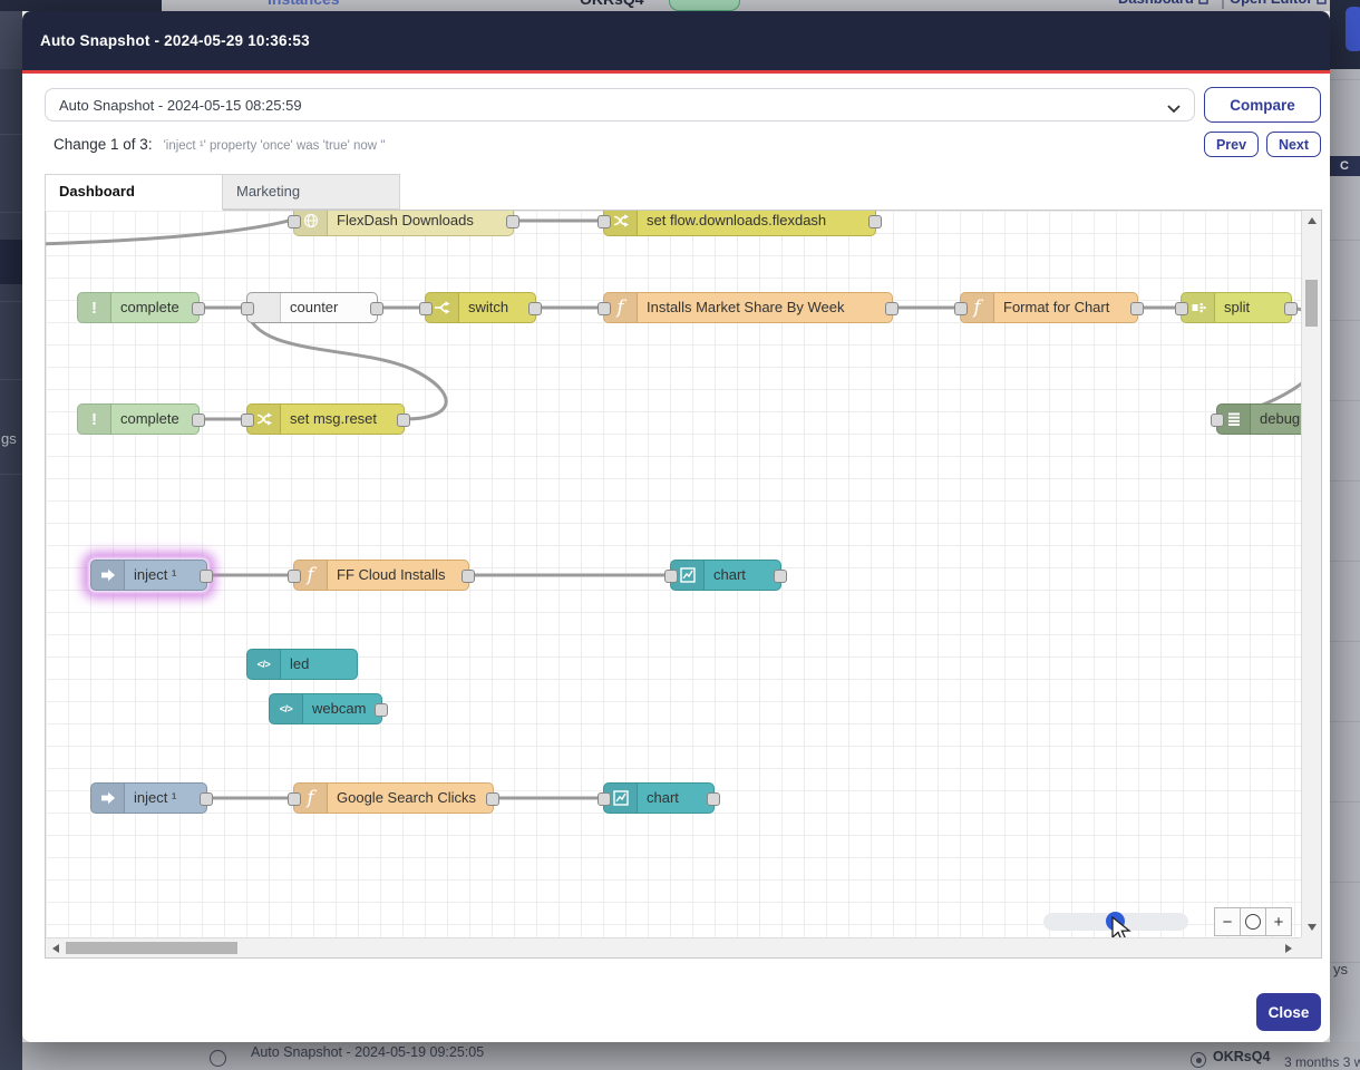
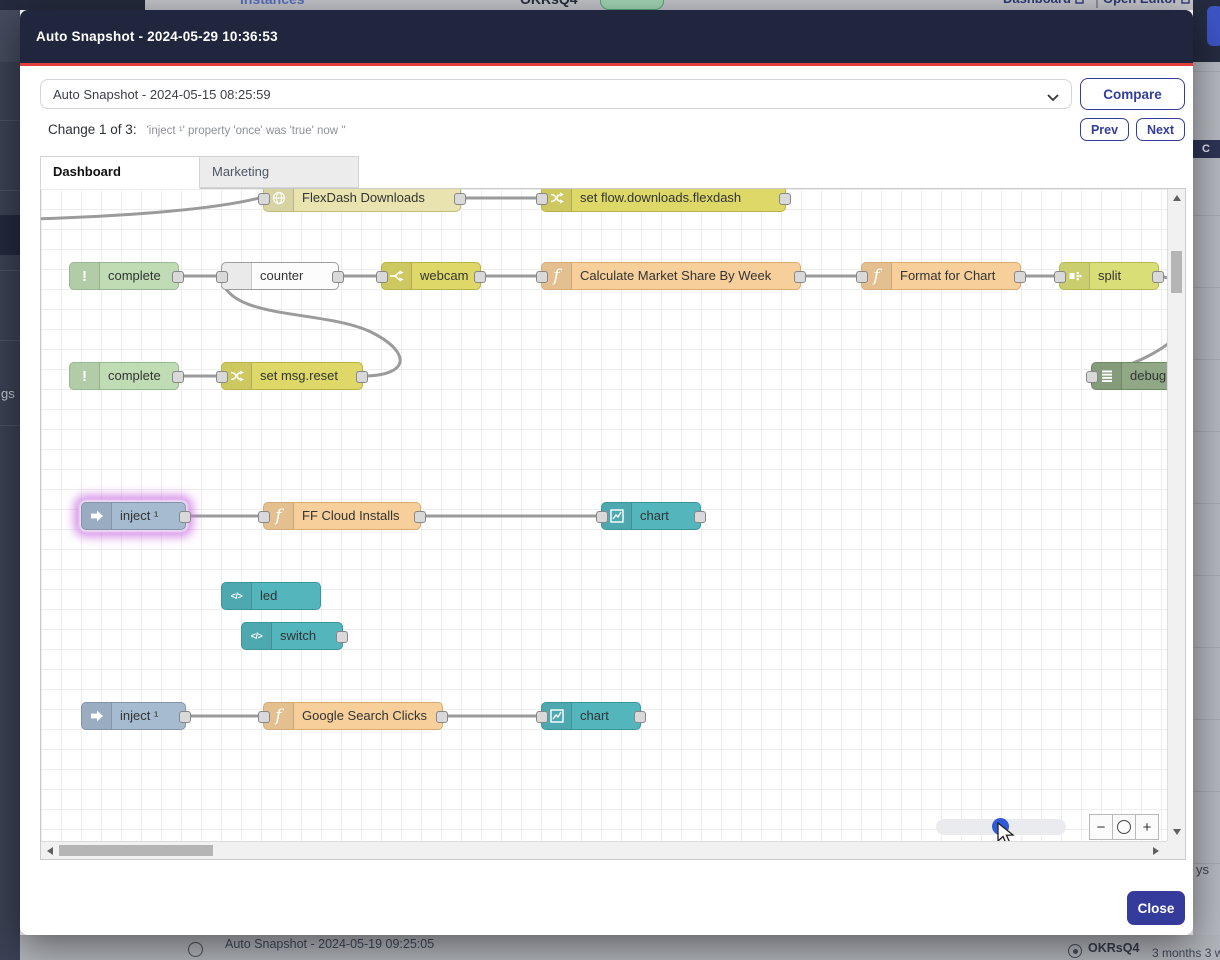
  gs
  C
  ys
  Auto Snapshot - 2024-05-19 09:25:05
  OKRsQ4
  Auto Snapshot - 2024-05-29 10:36:53
  Auto Snapshot - 2024-05-15 08:25:59
  Compare
  Change 1 of 3:
  'inject ¹' property 'once' was 'true' now ''
  Prev
  Next
  Dashboard
  Marketing
  FlexDash Downloads
  set flow.downloads.flexdash
  !
  complete
  counter
- switch
+ webcam
  f
- Installs Market Share By Week
+ Calculate Market Share By Week
  f
  Format for Chart
  split
  !
  complete
  set msg.reset
  debug
  inject ¹
  f
  FF Cloud Installs
  chart
  </>
  led
  </>
- webcam
+ switch
  inject ¹
  f
  Google Search Clicks
  chart
  −
  +
  Close
